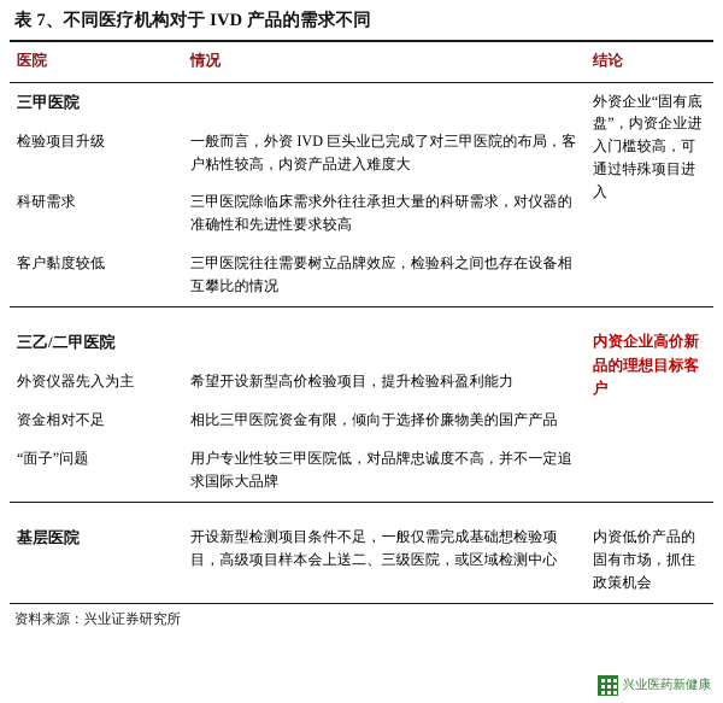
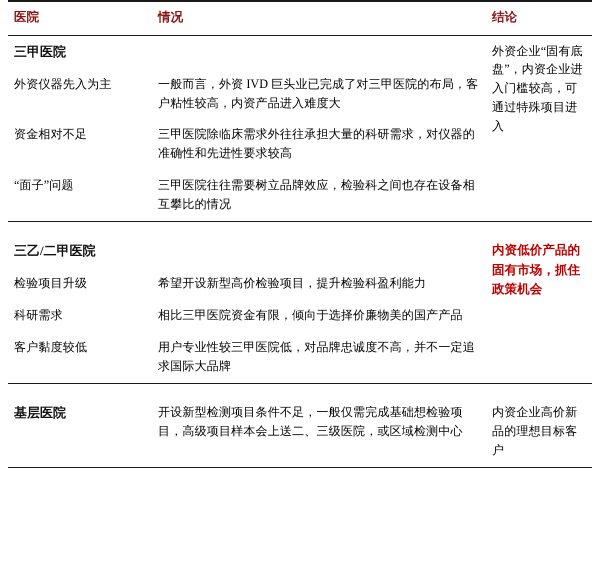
- 表 7、不同医疗机构对于 IVD 产品的需求不同
  医院	情况	结论
  三甲医院		外资企业“固有底盘”，内资企业进入门槛较高，可通过特殊项目进入
- 检验项目升级	一般而言，外资 IVD 巨头业已完成了对三甲医院的布局，客户粘性较高，内资产品进入难度大
+ 外资仪器先入为主	一般而言，外资 IVD 巨头业已完成了对三甲医院的布局，客户粘性较高，内资产品进入难度大
- 科研需求	三甲医院除临床需求外往往承担大量的科研需求，对仪器的准确性和先进性要求较高
+ 资金相对不足	三甲医院除临床需求外往往承担大量的科研需求，对仪器的准确性和先进性要求较高
- 客户黏度较低	三甲医院往往需要树立品牌效应，检验科之间也存在设备相互攀比的情况
+ “面子”问题	三甲医院往往需要树立品牌效应，检验科之间也存在设备相互攀比的情况
- 三乙/二甲医院		内资企业高价新品的理想目标客户
+ 三乙/二甲医院		内资低价产品的固有市场，抓住政策机会
- 外资仪器先入为主	希望开设新型高价检验项目，提升检验科盈利能力
+ 检验项目升级	希望开设新型高价检验项目，提升检验科盈利能力
- 资金相对不足	相比三甲医院资金有限，倾向于选择价廉物美的国产产品
+ 科研需求	相比三甲医院资金有限，倾向于选择价廉物美的国产产品
- “面子”问题	用户专业性较三甲医院低，对品牌忠诚度不高，并不一定追求国际大品牌
+ 客户黏度较低	用户专业性较三甲医院低，对品牌忠诚度不高，并不一定追求国际大品牌
- 基层医院	开设新型检测项目条件不足，一般仅需完成基础想检验项目，高级项目样本会上送二、三级医院，或区域检测中心	内资低价产品的固有市场，抓住政策机会
+ 基层医院	开设新型检测项目条件不足，一般仅需完成基础想检验项目，高级项目样本会上送二、三级医院，或区域检测中心	内资企业高价新品的理想目标客户
- 资料来源：兴业证券研究所
- 兴业医药新健康
